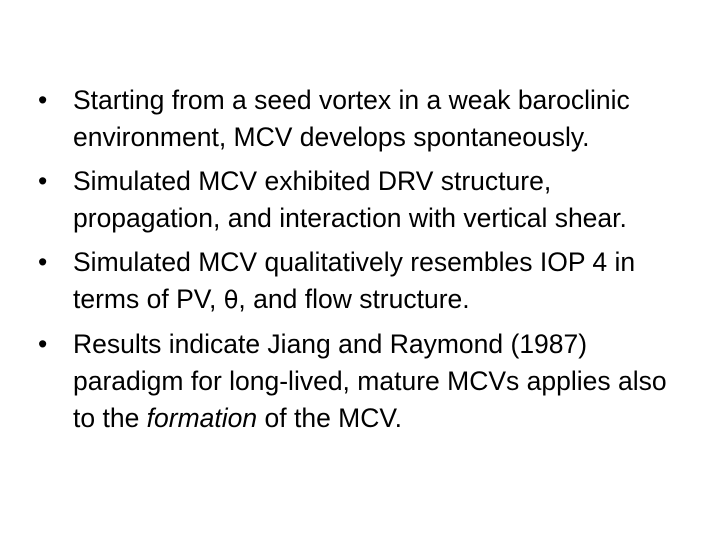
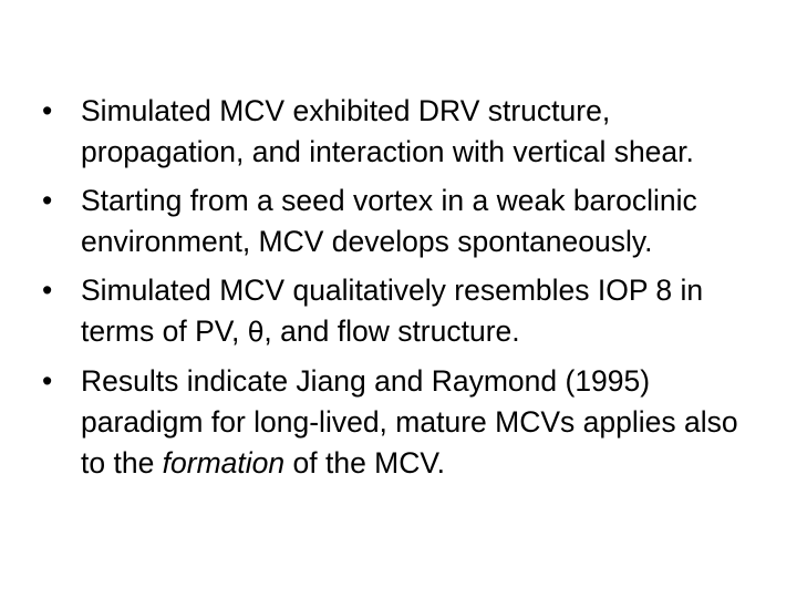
  •
- Starting from a seed vortex in a weak baroclinic environment, MCV develops spontaneously.
+ Simulated MCV exhibited DRV structure, propagation, and interaction with vertical shear.
  •
- Simulated MCV exhibited DRV structure, propagation, and interaction with vertical shear.
+ Starting from a seed vortex in a weak baroclinic environment, MCV develops spontaneously.
  •
- Simulated MCV qualitatively resembles IOP 4 in terms of PV, θ, and flow structure.
+ Simulated MCV qualitatively resembles IOP 8 in terms of PV, θ, and flow structure.
  •
- Results indicate Jiang and Raymond (1987) paradigm for long-lived, mature MCVs applies also to the formation of the MCV.
+ Results indicate Jiang and Raymond (1995) paradigm for long-lived, mature MCVs applies also to the formation of the MCV.
